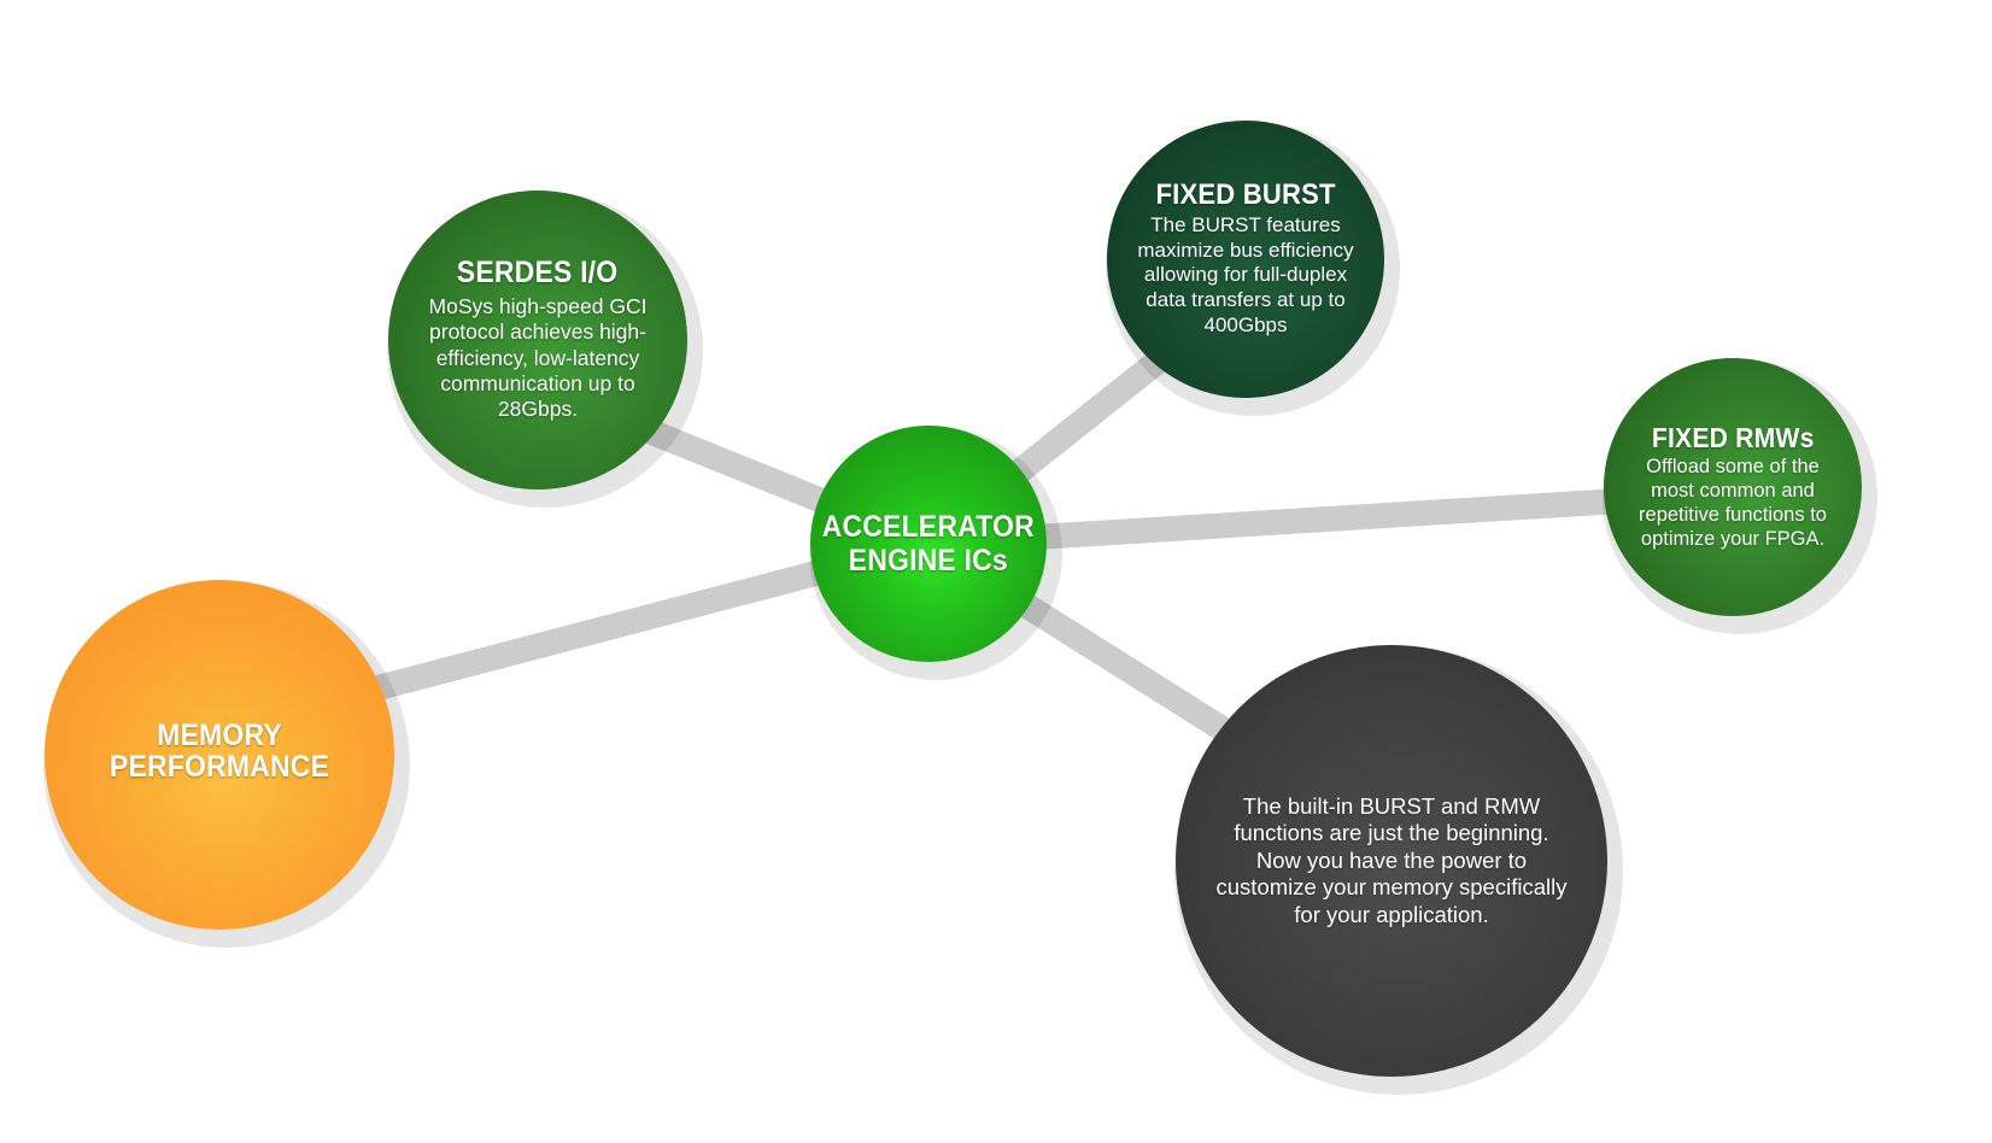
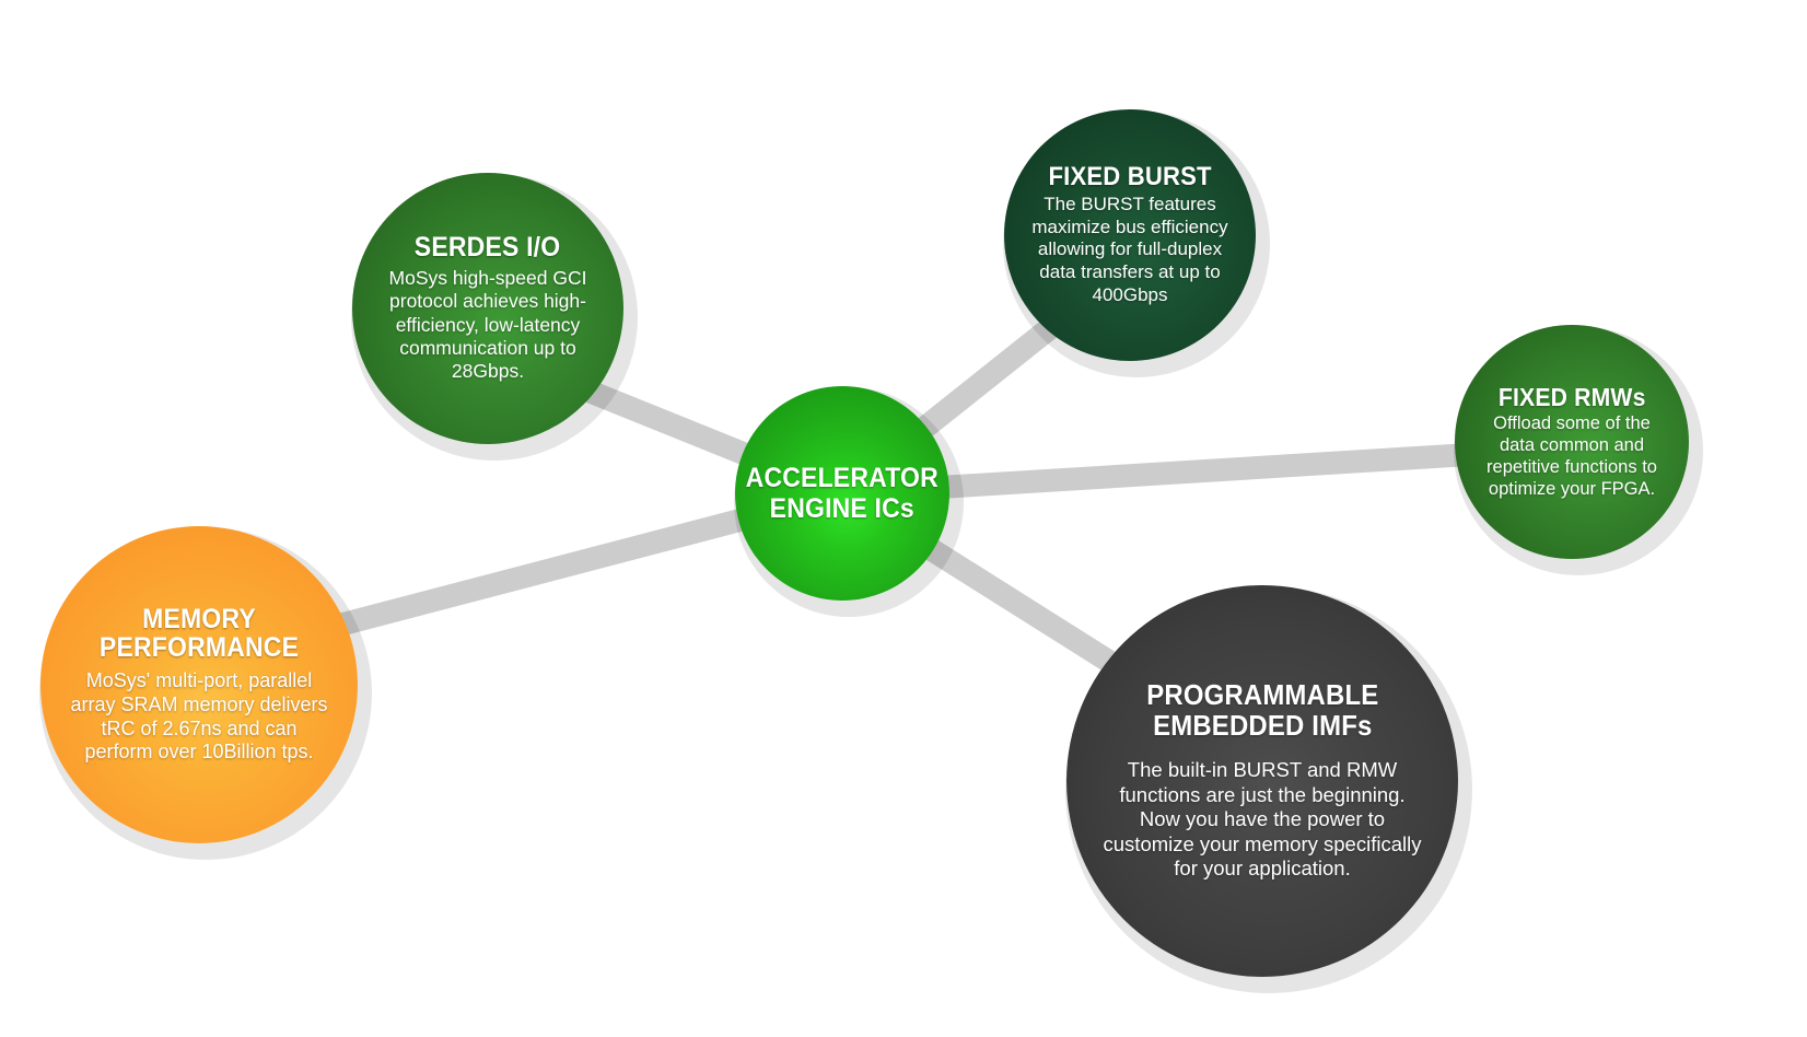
  SERDES I/O
  MoSys high-speed GCI protocol achieves high-efficiency, low-latency communication up to 28Gbps.
  FIXED BURST
  The BURST features maximize bus efficiency allowing for full-duplex data transfers at up to 400Gbps
  FIXED RMWs
- Offload some of the most common and repetitive functions to optimize your FPGA.
+ Offload some of the data common and repetitive functions to optimize your FPGA.
  MEMORY
  PERFORMANCE
+ MoSys' multi-port, parallel array SRAM memory delivers tRC of 2.67ns and can perform over 10Billion tps.
+ PROGRAMMABLE
+ EMBEDDED IMFs
  The built-in BURST and RMW functions are just the beginning. Now you have the power to customize your memory specifically for your application.
  ACCELERATOR
  ENGINE ICs
